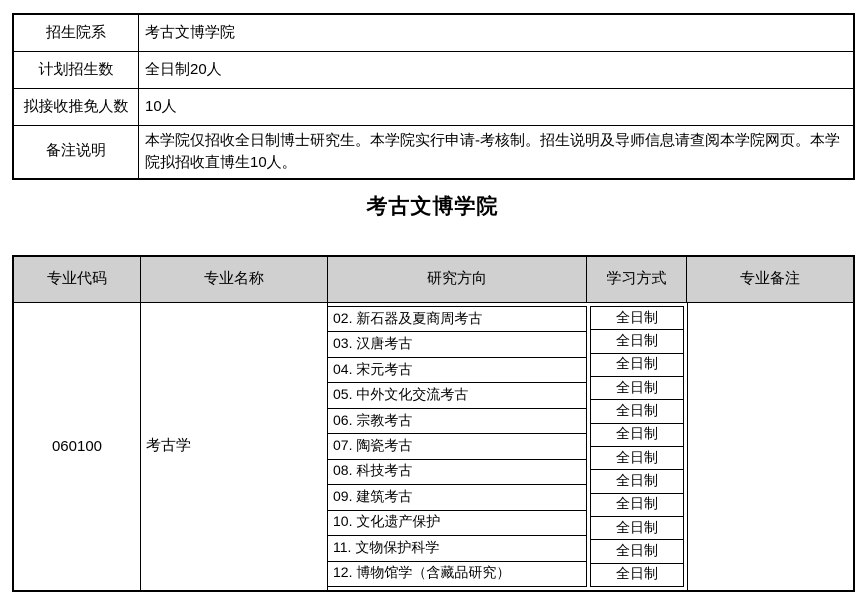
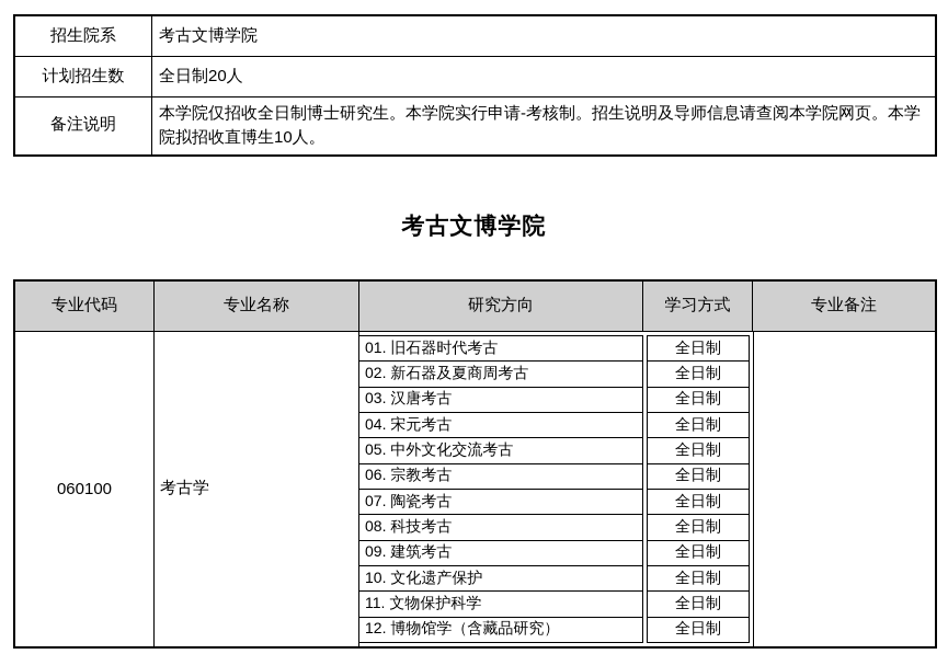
  招生院系
  考古文博学院
  计划招生数
  全日制20人
- 拟接收推免人数
- 10人
  备注说明
  本学院仅招收全日制博士研究生。本学院实行申请-考核制。招生说明及导师信息请查阅本学院网页。本学院拟招收直博生10人。
  考古文博学院
  专业代码
  专业名称
  研究方向
  学习方式
  专业备注
  060100
  考古学
+ 01. 旧石器时代考古
  02. 新石器及夏商周考古
  03. 汉唐考古
  04. 宋元考古
  05. 中外文化交流考古
  06. 宗教考古
  07. 陶瓷考古
  08. 科技考古
  09. 建筑考古
  10. 文化遗产保护
  11. 文物保护科学
  12. 博物馆学（含藏品研究）
  全日制
  全日制
  全日制
  全日制
  全日制
  全日制
  全日制
  全日制
  全日制
  全日制
  全日制
  全日制
